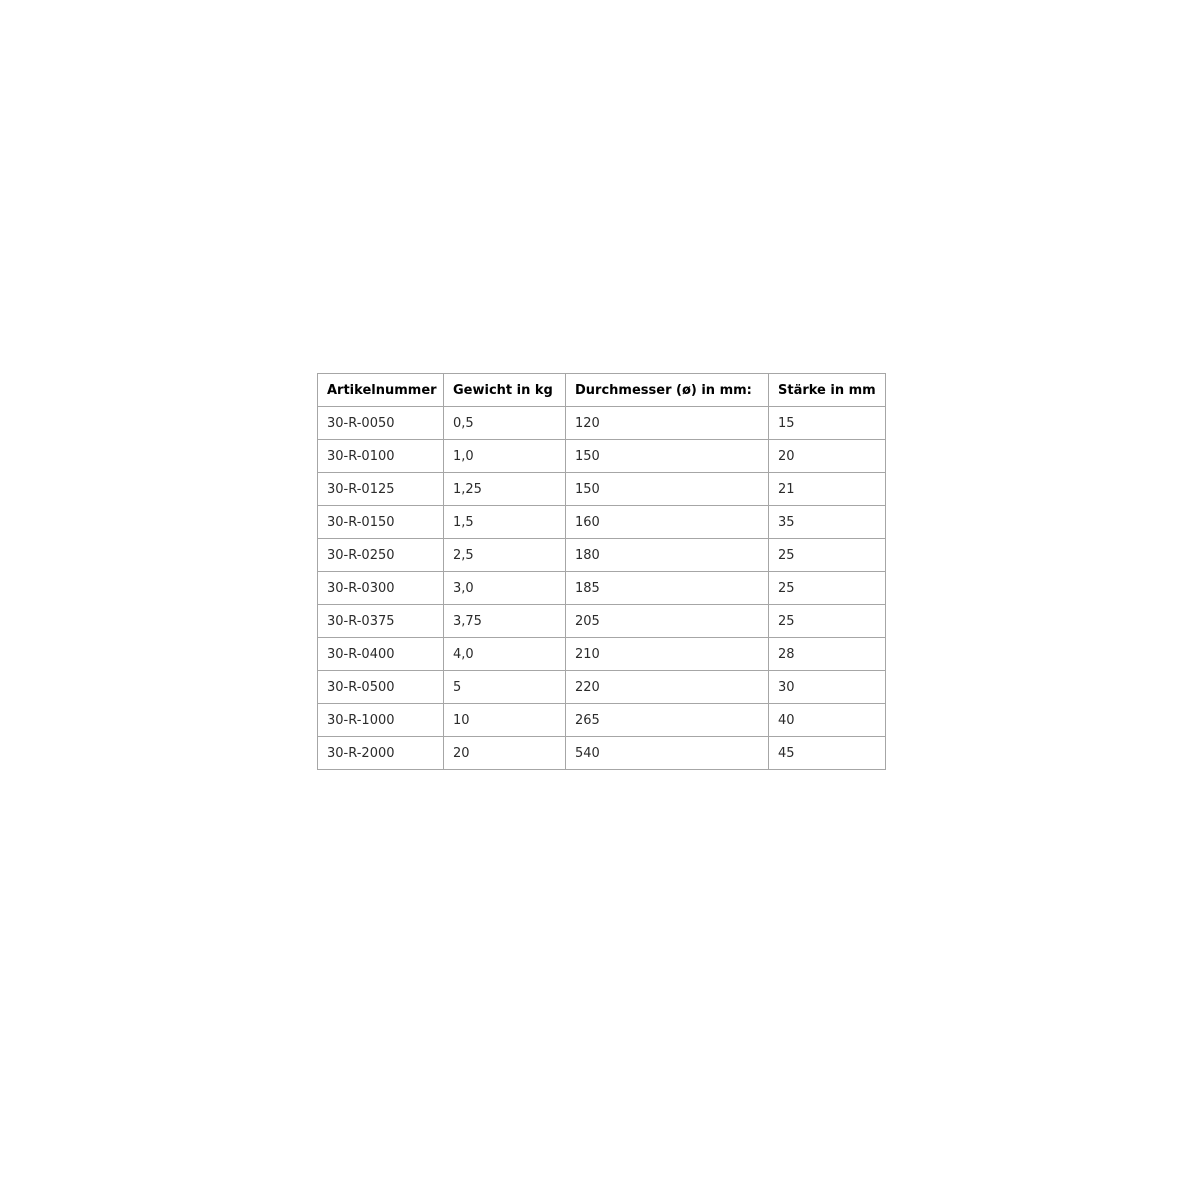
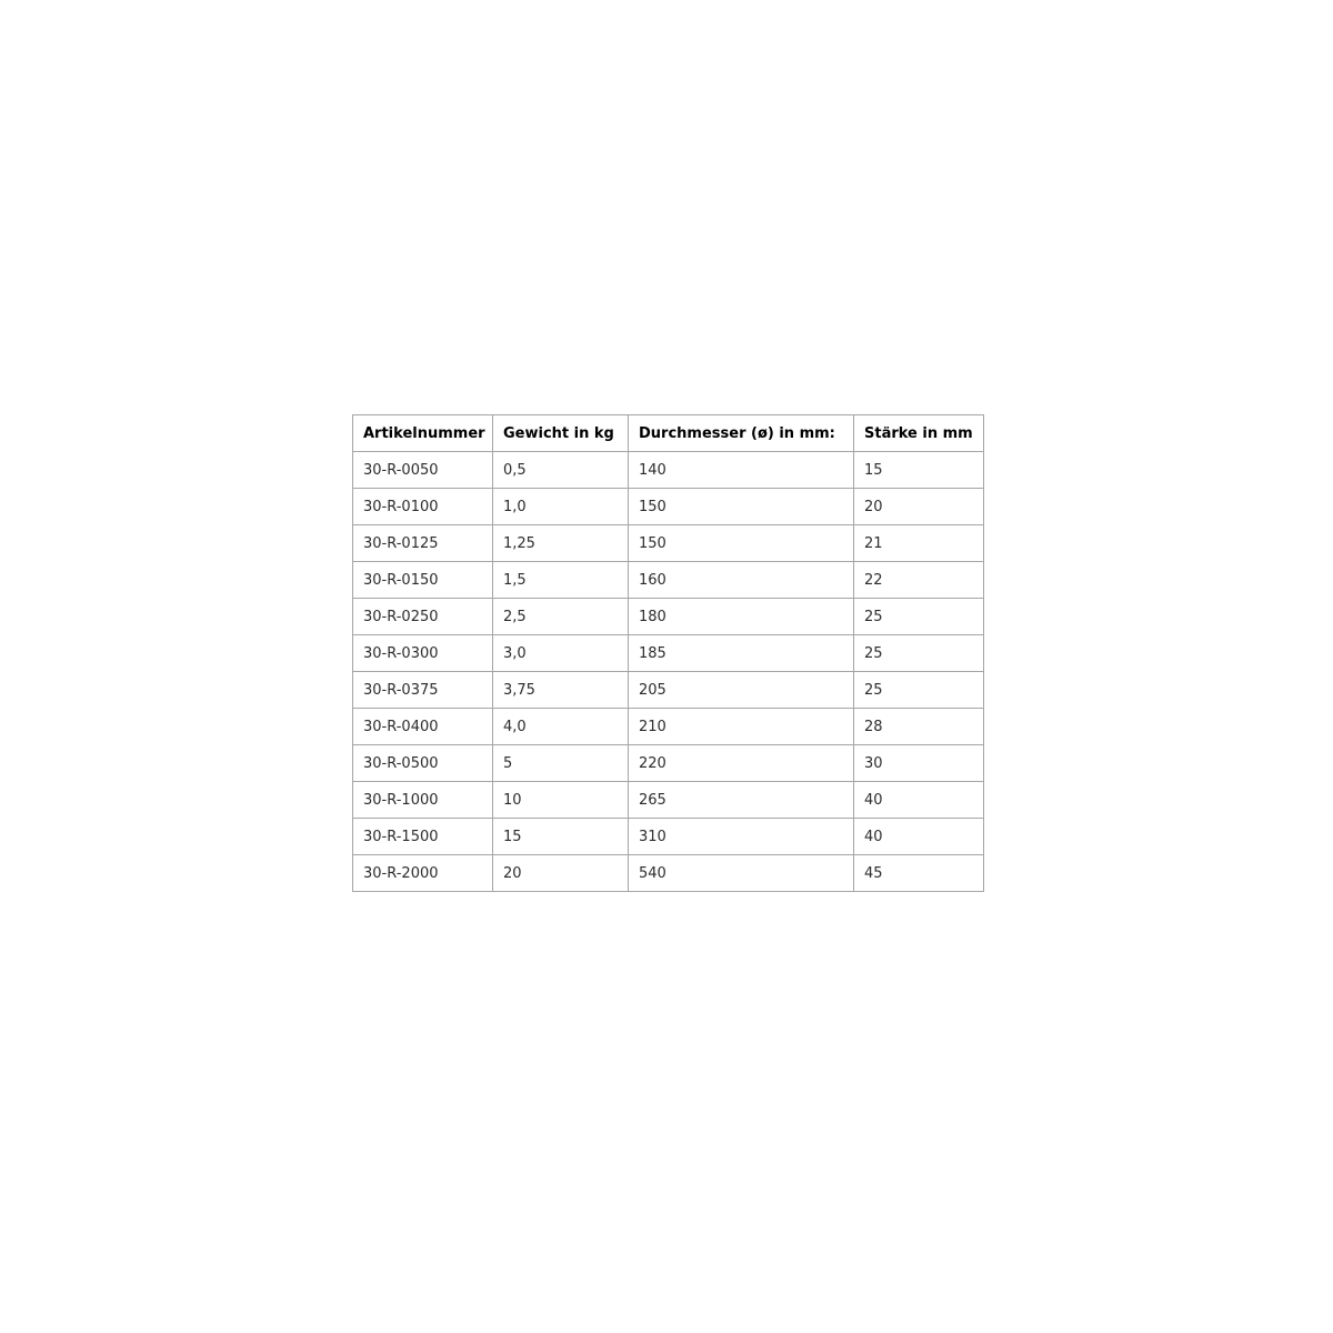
  Artikelnummer	Gewicht in kg	Durchmesser (ø) in mm:	Stärke in mm
- 30-R-0050	0,5	120	15
+ 30-R-0050	0,5	140	15
  30-R-0100	1,0	150	20
  30-R-0125	1,25	150	21
- 30-R-0150	1,5	160	35
+ 30-R-0150	1,5	160	22
  30-R-0250	2,5	180	25
  30-R-0300	3,0	185	25
  30-R-0375	3,75	205	25
  30-R-0400	4,0	210	28
  30-R-0500	5	220	30
  30-R-1000	10	265	40
+ 30-R-1500	15	310	40
  30-R-2000	20	540	45
